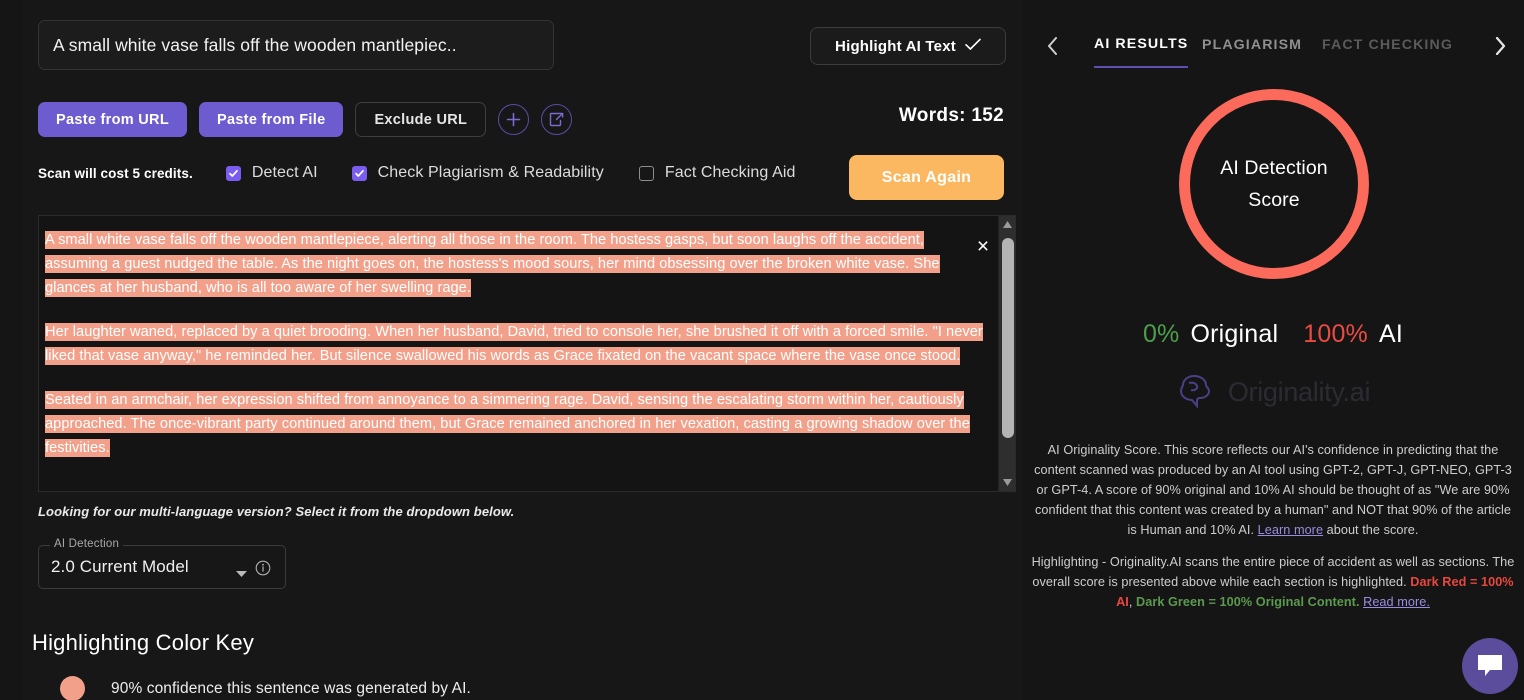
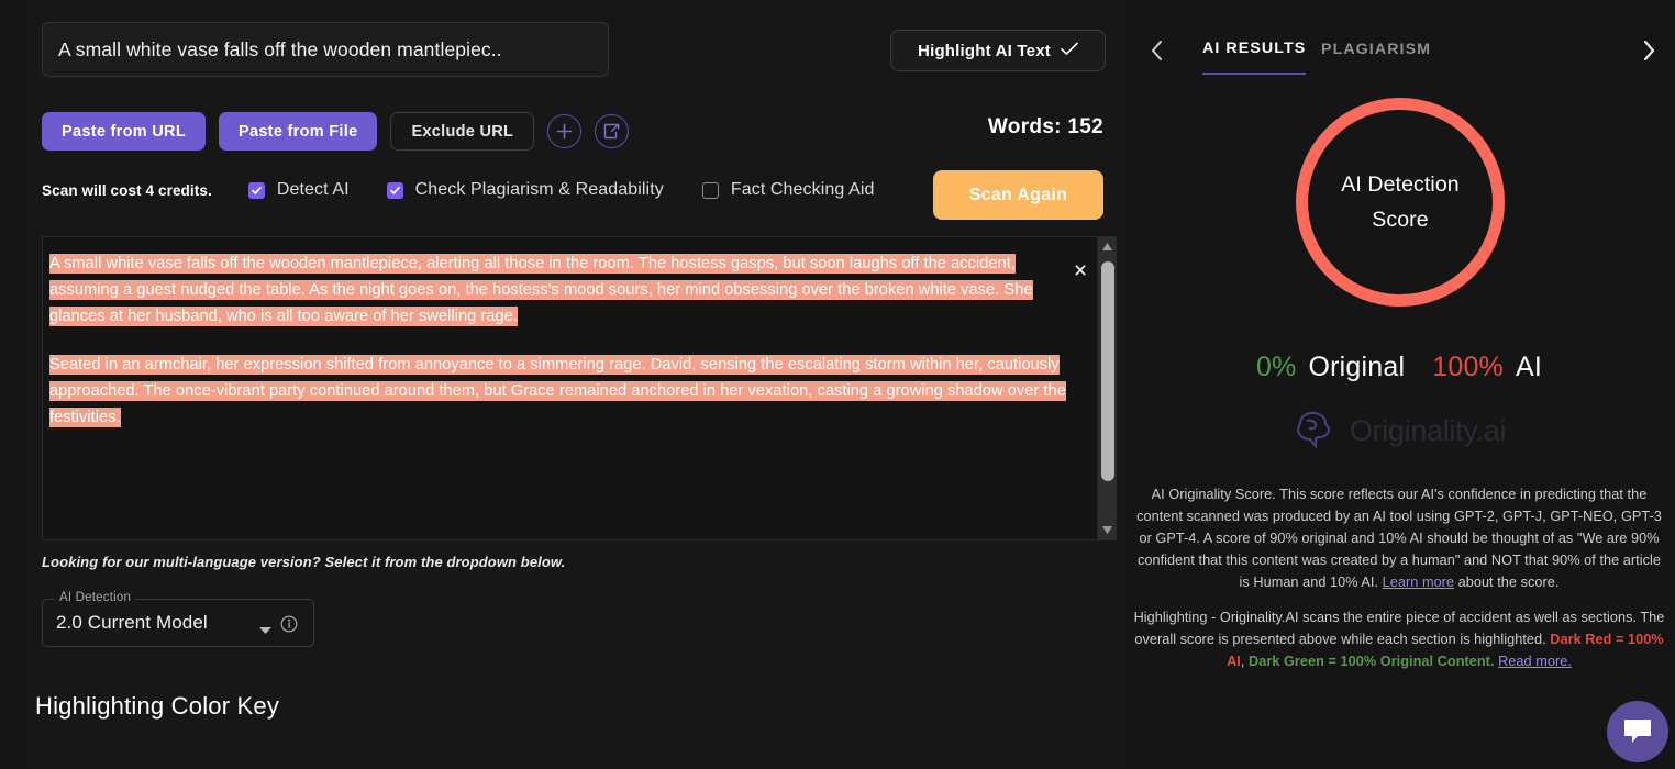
  A small white vase falls off the wooden mantlepiec..
  Paste from URL
  Paste from File
  Exclude URL
  Words: 152
- Scan will cost 5 credits.
+ Scan will cost 4 credits.
  Detect AI
  Check Plagiarism & Readability
  Fact Checking Aid
  Scan Again
  A small white vase falls off the wooden mantlepiece, alerting all those in the room. The hostess gasps, but soon laughs off the accident, assuming a guest nudged the table. As the night goes on, the hostess's mood sours, her mind obsessing over the broken white vase. She glances at her husband, who is all too aware of her swelling rage.
- Her laughter waned, replaced by a quiet brooding. When her husband, David, tried to console her, she brushed it off with a forced smile. "I never liked that vase anyway," he reminded her. But silence swallowed his words as Grace fixated on the vacant space where the vase once stood.
  Seated in an armchair, her expression shifted from annoyance to a simmering rage. David, sensing the escalating storm within her, cautiously approached. The once-vibrant party continued around them, but Grace remained anchored in her vexation, casting a growing shadow over the festivities.
  ×
  Looking for our multi-language version? Select it from the dropdown below.
  AI Detection
  2.0 Current Model
  Highlighting Color Key
- 90% confidence this sentence was generated by AI.
  Highlight AI Text
  AI RESULTS
  PLAGIARISM
- FACT CHECKING
  AI Detection
  Score
  0%
  Original
  100%
  AI
  Originality.ai
  AI Originality Score. This score reflects our AI's confidence in predicting that the content scanned was produced by an AI tool using GPT-2, GPT-J, GPT-NEO, GPT-3 or GPT-4. A score of 90% original and 10% AI should be thought of as "We are 90% confident that this content was created by a human" and NOT that 90% of the article is Human and 10% AI. Learn more about the score.
  Highlighting - Originality.AI scans the entire piece of accident as well as sections. The overall score is presented above while each section is highlighted. Dark Red = 100% AI, Dark Green = 100% Original Content. Read more.
